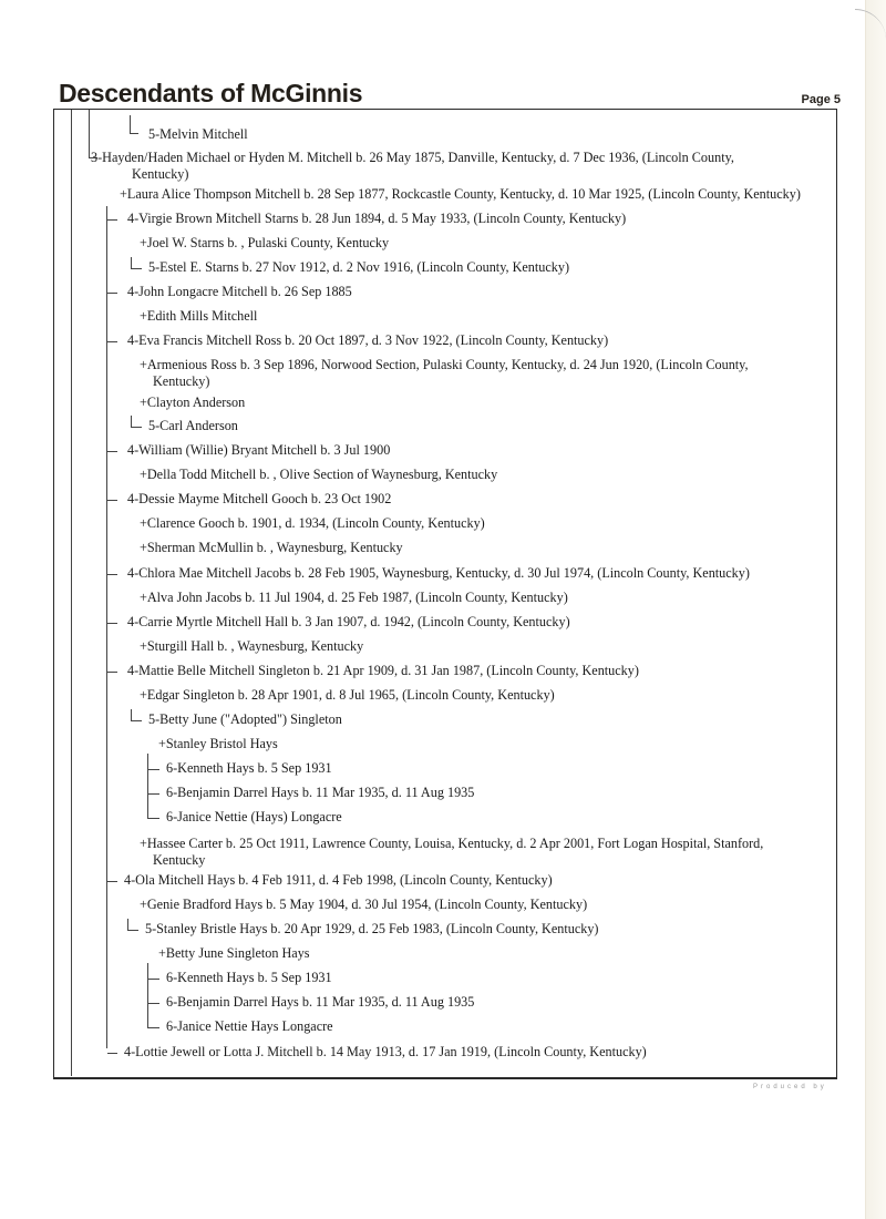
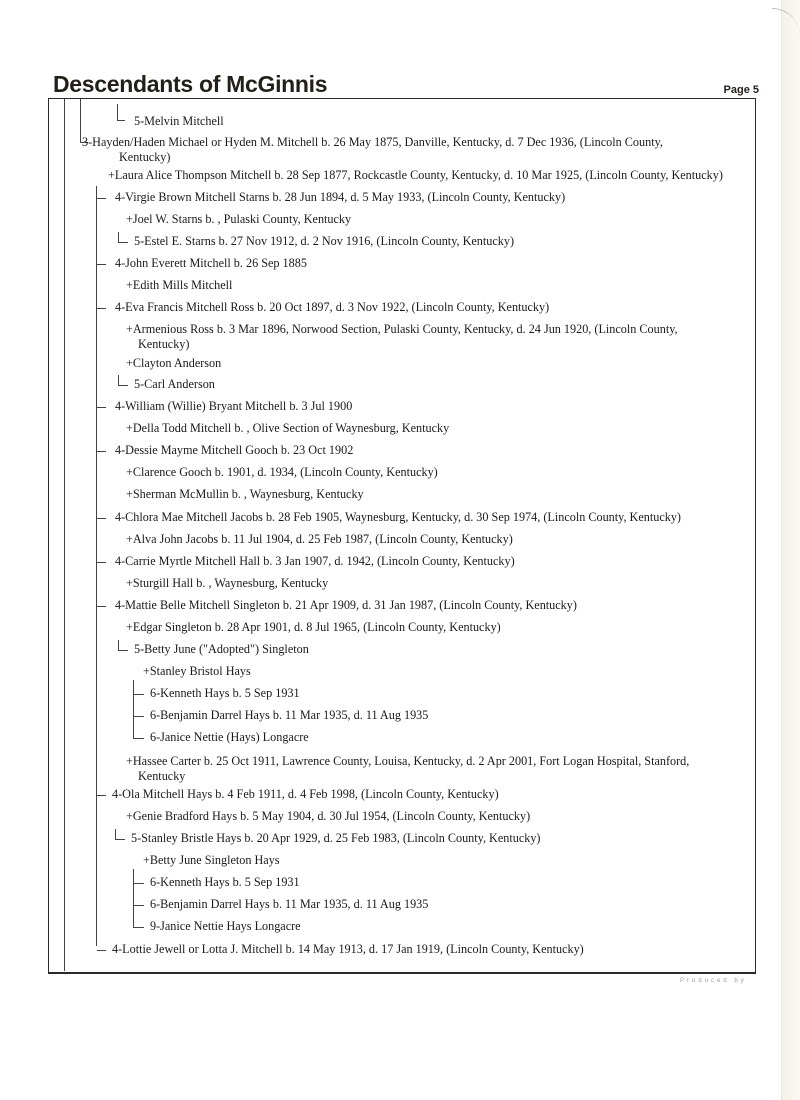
  Descendants of McGinnis
  Page 5
  5-Melvin Mitchell
  3-Hayden/Haden Michael or Hyden M. Mitchell b. 26 May 1875, Danville, Kentucky, d. 7 Dec 1936, (Lincoln County,
  Kentucky)
  +Laura Alice Thompson Mitchell b. 28 Sep 1877, Rockcastle County, Kentucky, d. 10 Mar 1925, (Lincoln County, Kentucky)
  4-Virgie Brown Mitchell Starns b. 28 Jun 1894, d. 5 May 1933, (Lincoln County, Kentucky)
  +Joel W. Starns b. , Pulaski County, Kentucky
  5-Estel E. Starns b. 27 Nov 1912, d. 2 Nov 1916, (Lincoln County, Kentucky)
- 4-John Longacre Mitchell b. 26 Sep 1885
+ 4-John Everett Mitchell b. 26 Sep 1885
  +Edith Mills Mitchell
  4-Eva Francis Mitchell Ross b. 20 Oct 1897, d. 3 Nov 1922, (Lincoln County, Kentucky)
- +Armenious Ross b. 3 Sep 1896, Norwood Section, Pulaski County, Kentucky, d. 24 Jun 1920, (Lincoln County,
+ +Armenious Ross b. 3 Mar 1896, Norwood Section, Pulaski County, Kentucky, d. 24 Jun 1920, (Lincoln County,
  Kentucky)
  +Clayton Anderson
  5-Carl Anderson
  4-William (Willie) Bryant Mitchell b. 3 Jul 1900
  +Della Todd Mitchell b. , Olive Section of Waynesburg, Kentucky
  4-Dessie Mayme Mitchell Gooch b. 23 Oct 1902
  +Clarence Gooch b. 1901, d. 1934, (Lincoln County, Kentucky)
  +Sherman McMullin b. , Waynesburg, Kentucky
- 4-Chlora Mae Mitchell Jacobs b. 28 Feb 1905, Waynesburg, Kentucky, d. 30 Jul 1974, (Lincoln County, Kentucky)
+ 4-Chlora Mae Mitchell Jacobs b. 28 Feb 1905, Waynesburg, Kentucky, d. 30 Sep 1974, (Lincoln County, Kentucky)
  +Alva John Jacobs b. 11 Jul 1904, d. 25 Feb 1987, (Lincoln County, Kentucky)
  4-Carrie Myrtle Mitchell Hall b. 3 Jan 1907, d. 1942, (Lincoln County, Kentucky)
  +Sturgill Hall b. , Waynesburg, Kentucky
  4-Mattie Belle Mitchell Singleton b. 21 Apr 1909, d. 31 Jan 1987, (Lincoln County, Kentucky)
  +Edgar Singleton b. 28 Apr 1901, d. 8 Jul 1965, (Lincoln County, Kentucky)
  5-Betty June ("Adopted") Singleton
  +Stanley Bristol Hays
  6-Kenneth Hays b. 5 Sep 1931
  6-Benjamin Darrel Hays b. 11 Mar 1935, d. 11 Aug 1935
  6-Janice Nettie (Hays) Longacre
  +Hassee Carter b. 25 Oct 1911, Lawrence County, Louisa, Kentucky, d. 2 Apr 2001, Fort Logan Hospital, Stanford,
  Kentucky
  4-Ola Mitchell Hays b. 4 Feb 1911, d. 4 Feb 1998, (Lincoln County, Kentucky)
  +Genie Bradford Hays b. 5 May 1904, d. 30 Jul 1954, (Lincoln County, Kentucky)
  5-Stanley Bristle Hays b. 20 Apr 1929, d. 25 Feb 1983, (Lincoln County, Kentucky)
  +Betty June Singleton Hays
  6-Kenneth Hays b. 5 Sep 1931
  6-Benjamin Darrel Hays b. 11 Mar 1935, d. 11 Aug 1935
- 6-Janice Nettie Hays Longacre
+ 9-Janice Nettie Hays Longacre
  4-Lottie Jewell or Lotta J. Mitchell b. 14 May 1913, d. 17 Jan 1919, (Lincoln County, Kentucky)
